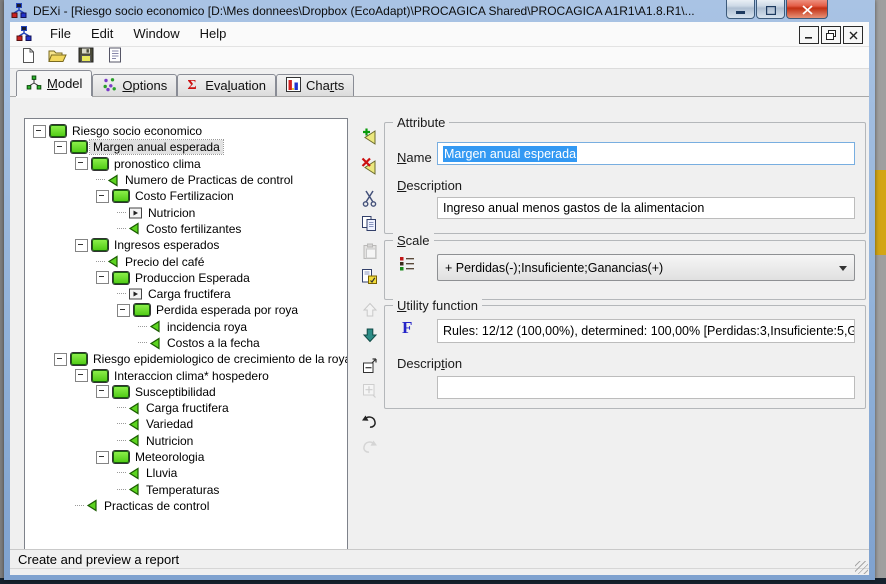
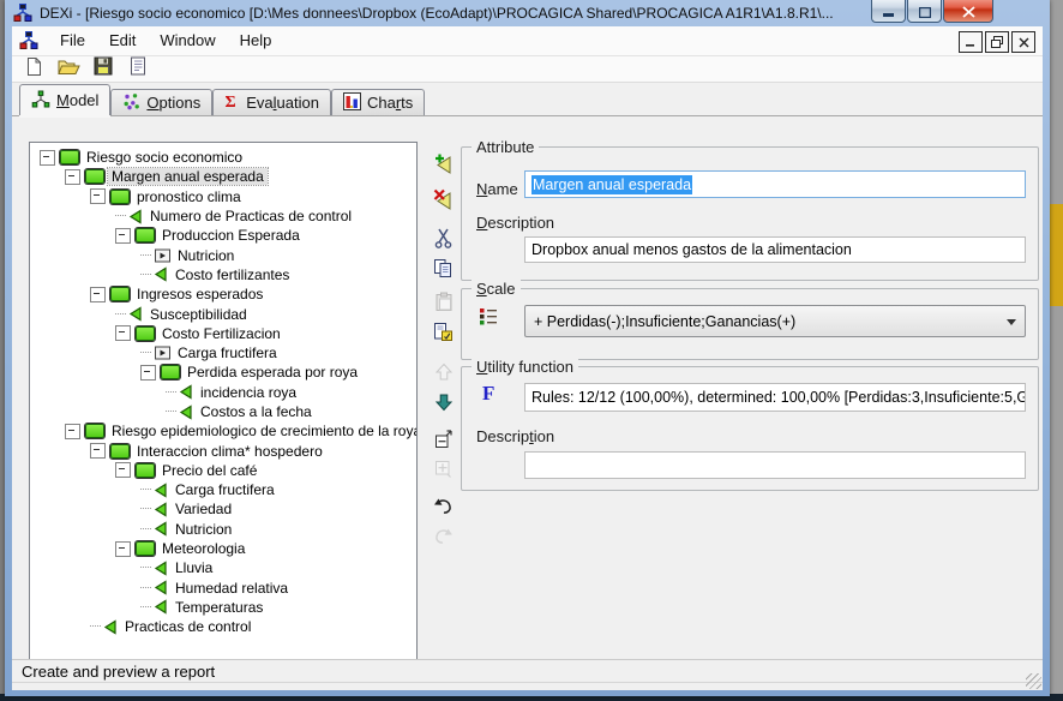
  DEXi - [Riesgo socio economico [D:\Mes donnees\Dropbox (EcoAdapt)\PROCAGICA Shared\PROCAGICA A1R1\A1.8.R1\...
  File Edit Window Help
  Model
  Options
  Σ
  Evaluation
  Charts
  Riesgo socio economico
  Margen anual esperada
  pronostico clima
  Numero de Practicas de control
- Costo Fertilizacion
+ Produccion Esperada
  Nutricion
  Costo fertilizantes
  Ingresos esperados
- Precio del café
+ Susceptibilidad
- Produccion Esperada
+ Costo Fertilizacion
  Carga fructifera
  Perdida esperada por roya
  incidencia roya
  Costos a la fecha
  Riesgo epidemiologico de crecimiento de la roy
  Interaccion clima* hospedero
- Susceptibilidad
+ Precio del café
  Carga fructifera
  Variedad
  Nutricion
  Meteorologia
  Lluvia
+ Humedad relativa
  Temperaturas
  Practicas de control
  Attribute
  Name
  Margen anual esperada
  Description
- Ingreso anual menos gastos de la alimentacion
+ Dropbox anual menos gastos de la alimentacion
  Scale
  + Perdidas(-);Insuficiente;Ganancias(+)
  Utility function
  F
  Rules: 12/12 (100,00%), determined: 100,00% [Perdidas:3,Insuficiente:5,G
  Description
  Create and preview a report
